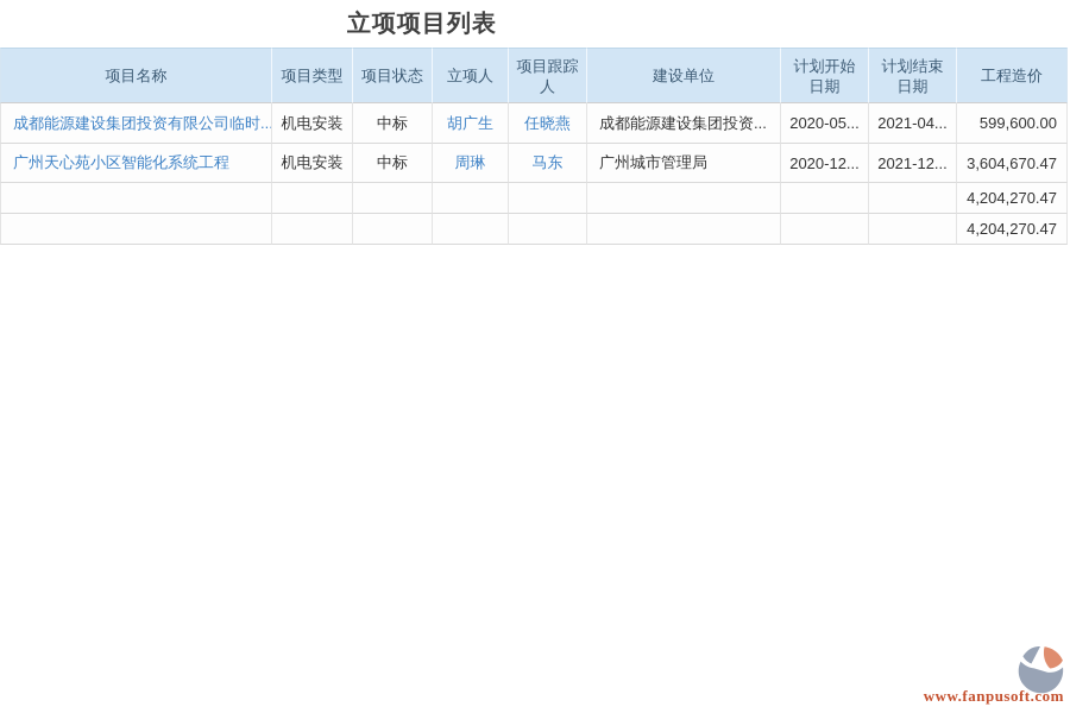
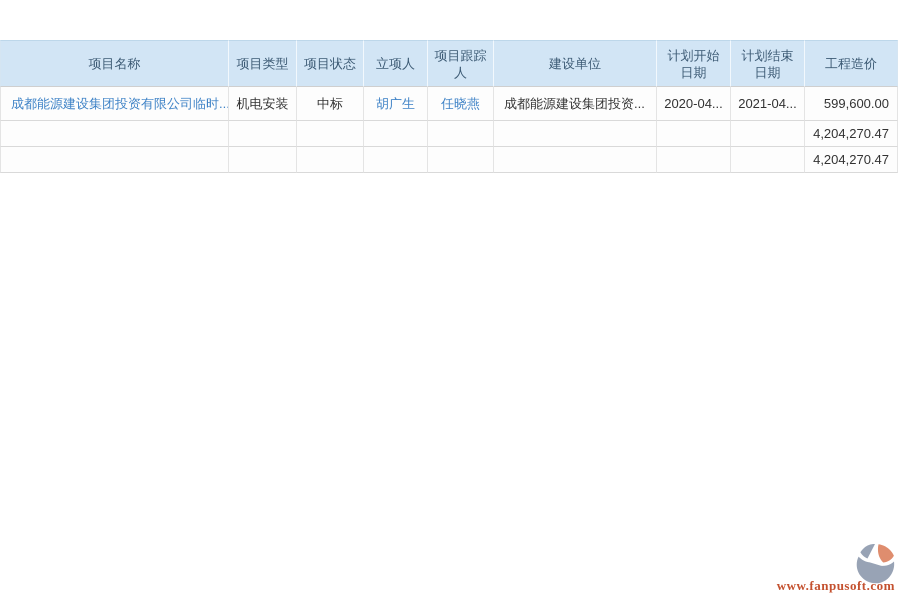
- 立项项目列表
  项目名称	项目类型	项目状态	立项人	项目跟踪人	建设单位	计划开始日期	计划结束日期	工程造价
- 成都能源建设集团投资有限公司临时..	机电安装	中标	胡广生	任晓燕	成都能源建设集团投资...	2020-05...	2021-04...	599,600.00
+ 成都能源建设集团投资有限公司临时..	机电安装	中标	胡广生	任晓燕	成都能源建设集团投资...	2020-04...	2021-04...	599,600.00
- 广州天心苑小区智能化系统工程	机电安装	中标	周琳	马东	广州城市管理局	2020-12...	2021-12...	3,604,670.47
  								4,204,270.47
  								4,204,270.47
  www.fanpusoft.com
